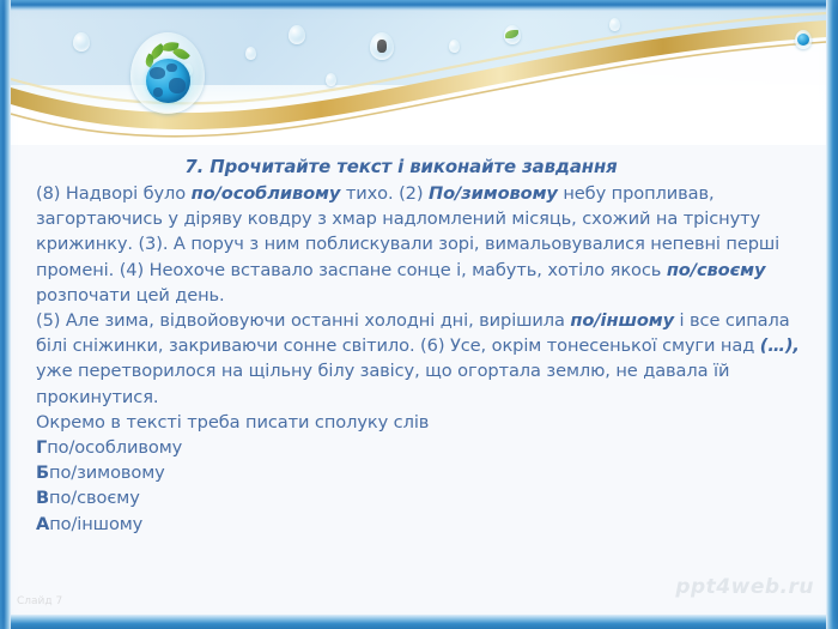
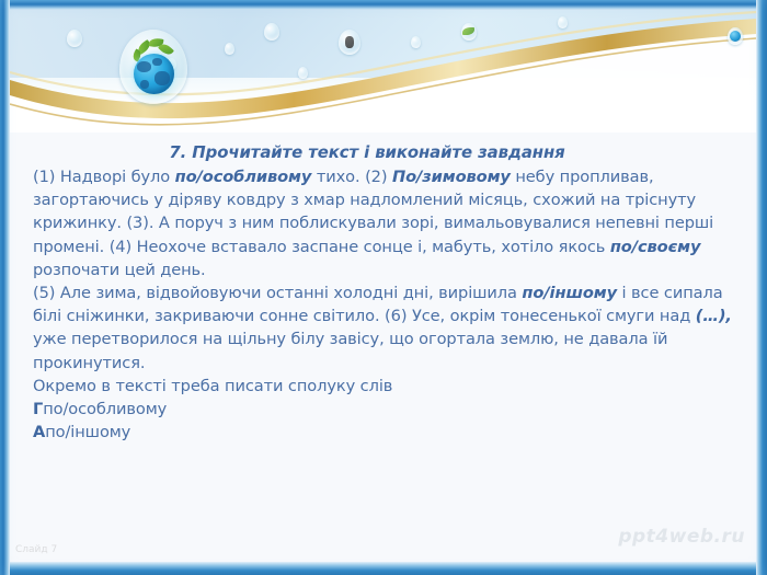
  7. Прочитайте текст і виконайте завдання
- (8) Надворі було по/особливому тихо. (2) По/зимовому небу пропливав, загортаючись у діряву ковдру з хмар надломлений місяць, схожий на тріснуту крижинку. (3). А поруч з ним поблискували зорі, вимальовувалися непевні перші промені. (4) Неохоче вставало заспане сонце і, мабуть, хотіло якось по/своєму розпочати цей день.
+ (1) Надворі було по/особливому тихо. (2) По/зимовому небу пропливав, загортаючись у діряву ковдру з хмар надломлений місяць, схожий на тріснуту крижинку. (3). А поруч з ним поблискували зорі, вимальовувалися непевні перші промені. (4) Неохоче вставало заспане сонце і, мабуть, хотіло якось по/своєму розпочати цей день.
  (5) Але зима, відвойовуючи останні холодні дні, вирішила по/іншому і все сипала білі сніжинки, закриваючи сонне світило. (6) Усе, окрім тонесенької смуги над (…), уже перетворилося на щільну білу завісу, що огортала землю, не давала їй прокинутися.
  Окремо в тексті треба писати сполуку слів
  Гпо/особливому
- Бпо/зимовому
- Впо/своєму
  Апо/іншому
  Слайд 7
